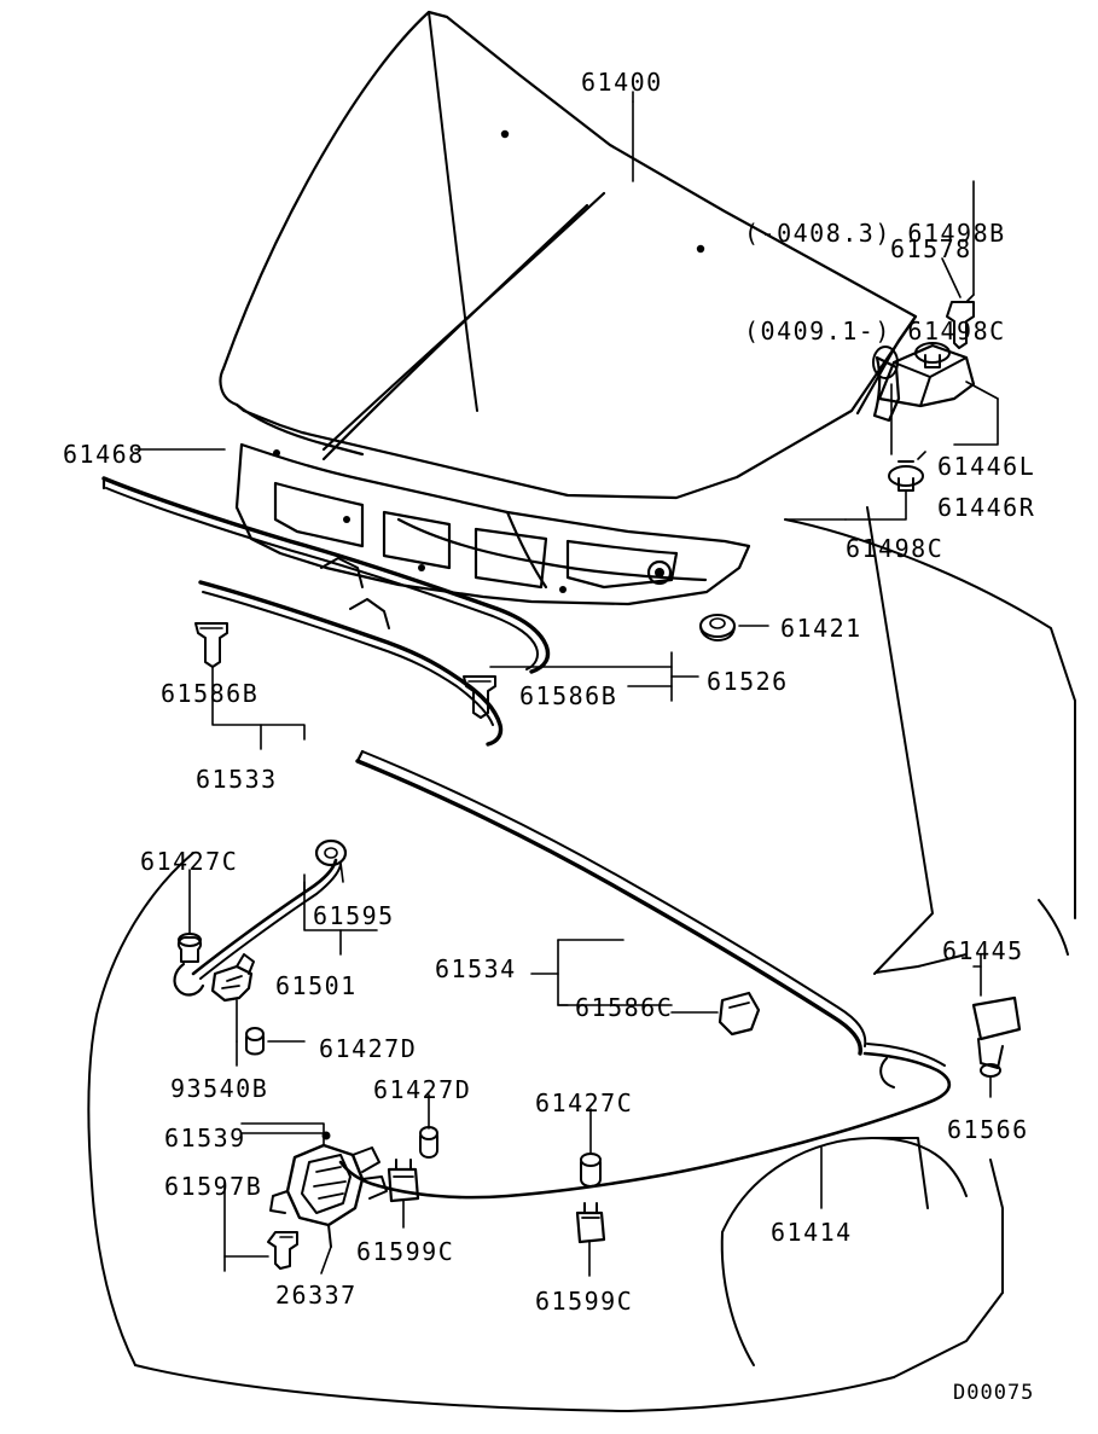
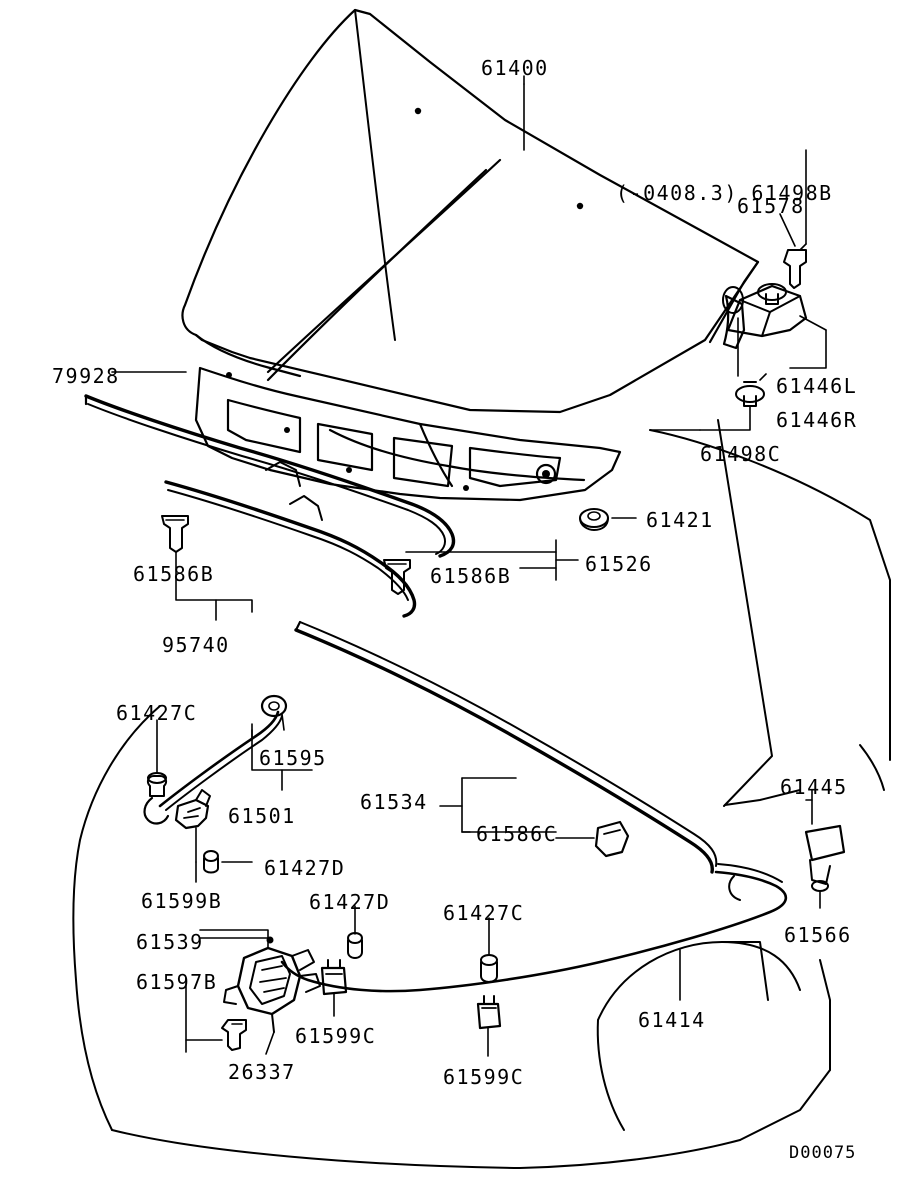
  61400
  (-0408.3) 61498B
- (0409.1-) 61498C
  61578
  61446L
  61446R
  61498C
- 61468
+ 79928
  61421
  61526
  61586B
  61586B
- 61533
+ 95740
  61427C
  61595
  61501
  61534
  61586C
  61445
  61566
  61427D
- 93540B
+ 61599B
  61427D
  61427C
  61539
  61597B
  61599C
  26337
  61599C
  61414
  D00075
